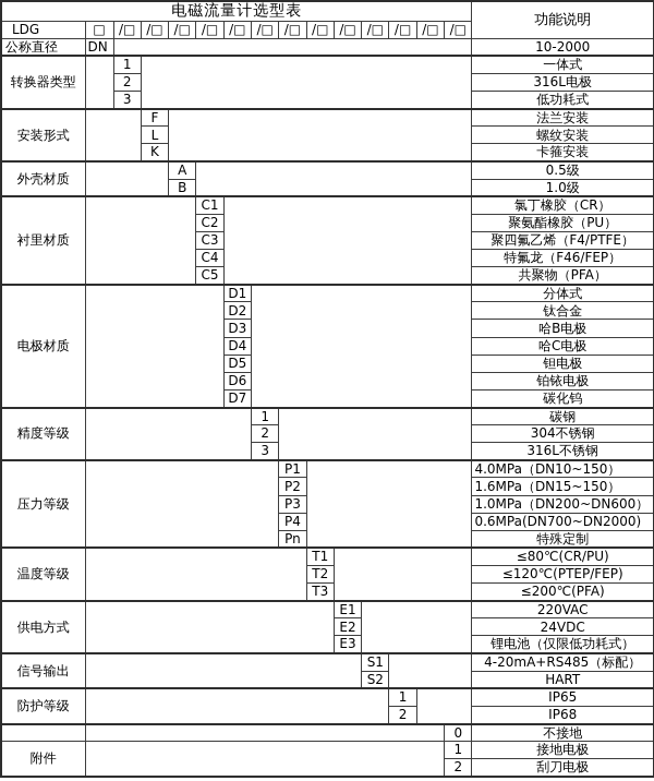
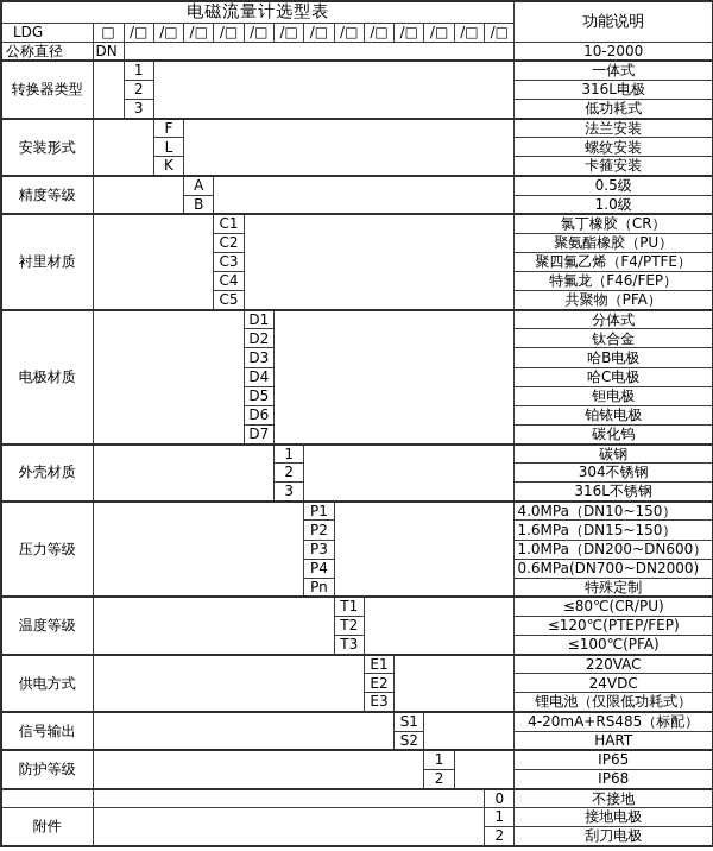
  电磁流量计选型表	功能说明
  LDG	□	/□	/□	/□	/□	/□	/□	/□	/□	/□	/□	/□	/□	/□
  公称直径	DN		10-2000
  转换器类型		1		一体式
  2	316L电极
  3	低功耗式
  安装形式		F		法兰安装
  L	螺纹安装
  K	卡箍安装
- 外壳材质		A		0.5级
+ 精度等级		A		0.5级
  B	1.0级
  衬里材质		C1		氯丁橡胶（CR）
  C2	聚氨酯橡胶（PU）
  C3	聚四氟乙烯（F4/PTFE）
  C4	特氟龙（F46/FEP）
  C5	共聚物（PFA）
  电极材质		D1		分体式
  D2	钛合金
  D3	哈B电极
  D4	哈C电极
  D5	钽电极
  D6	铂铱电极
  D7	碳化钨
- 精度等级		1		碳钢
+ 外壳材质		1		碳钢
  2	304不锈钢
  3	316L不锈钢
  压力等级		P1		4.0MPa（DN10~150）
  P2	1.6MPa（DN15~150）
  P3	1.0MPa（DN200~DN600）
  P4	0.6MPa(DN700~DN2000)
  Pn	特殊定制
  温度等级		T1		≤80℃(CR/PU)
  T2	≤120℃(PTEP/FEP)
- T3	≤200℃(PFA)
+ T3	≤100℃(PFA)
  供电方式		E1		220VAC
  E2	24VDC
  E3	锂电池（仅限低功耗式）
  信号输出		S1		4-20mA+RS485（标配）
  S2	HART
  防护等级		1		IP65
  2	IP68
  		0	不接地
  附件		1	接地电极
  2	刮刀电极
